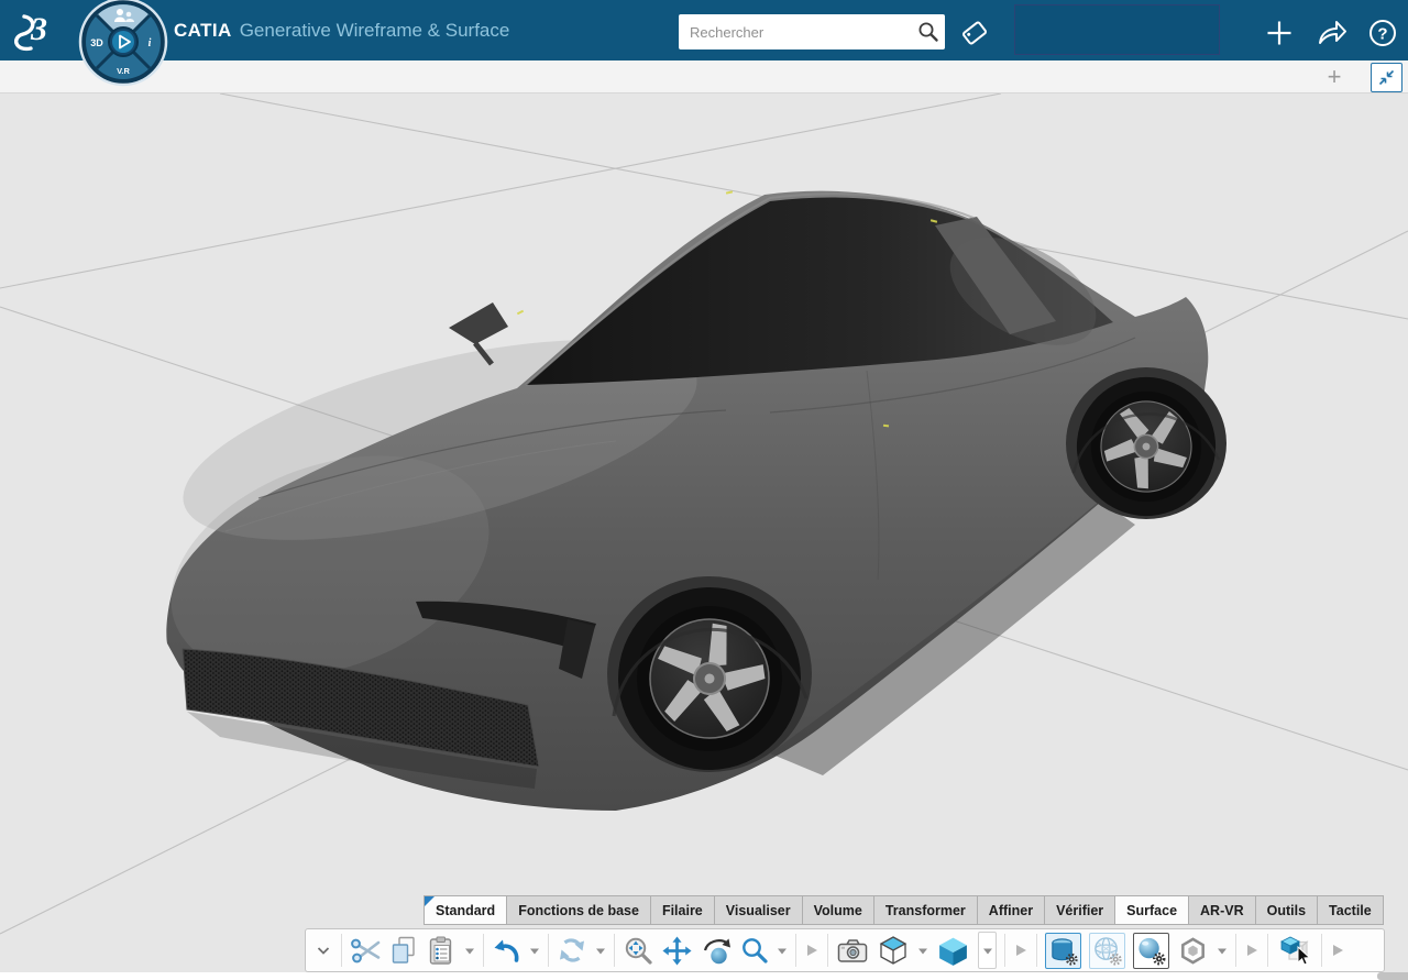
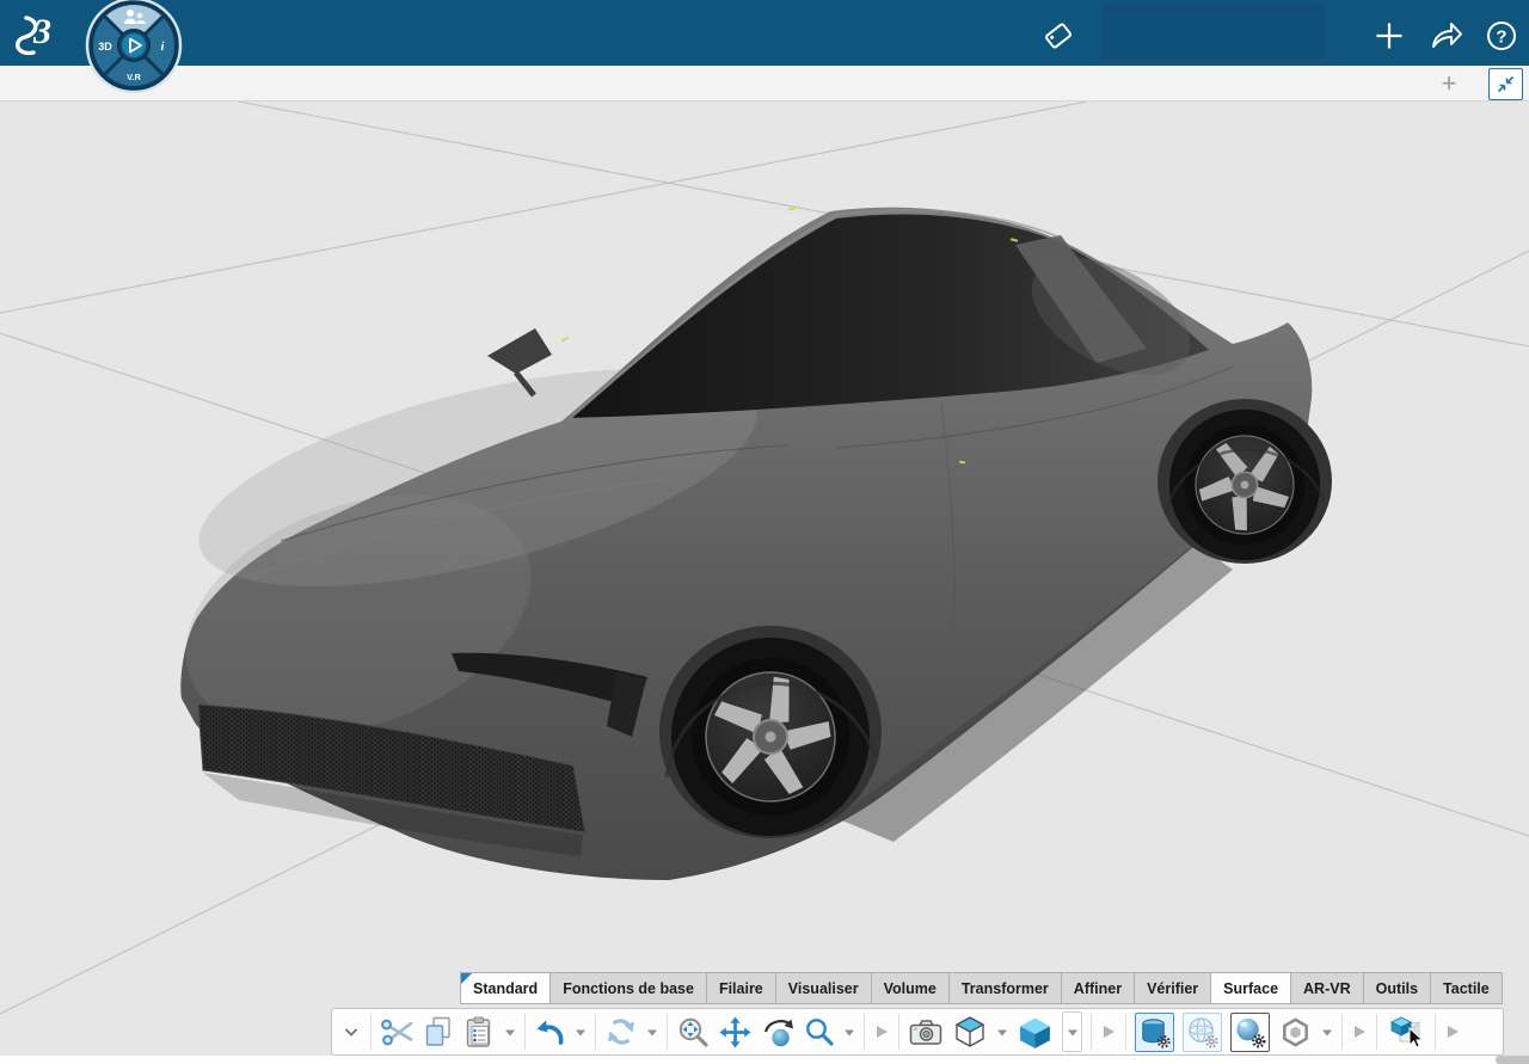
  3
- CATIA
- Generative Wireframe & Surface
- Rechercher
  ?
  3D
  i
  V.R
  +
  Standard
  Fonctions de base
  Filaire
  Visualiser
  Volume
  Transformer
  Affiner
  Vérifier
  Surface
  AR-VR
  Outils
  Tactile
